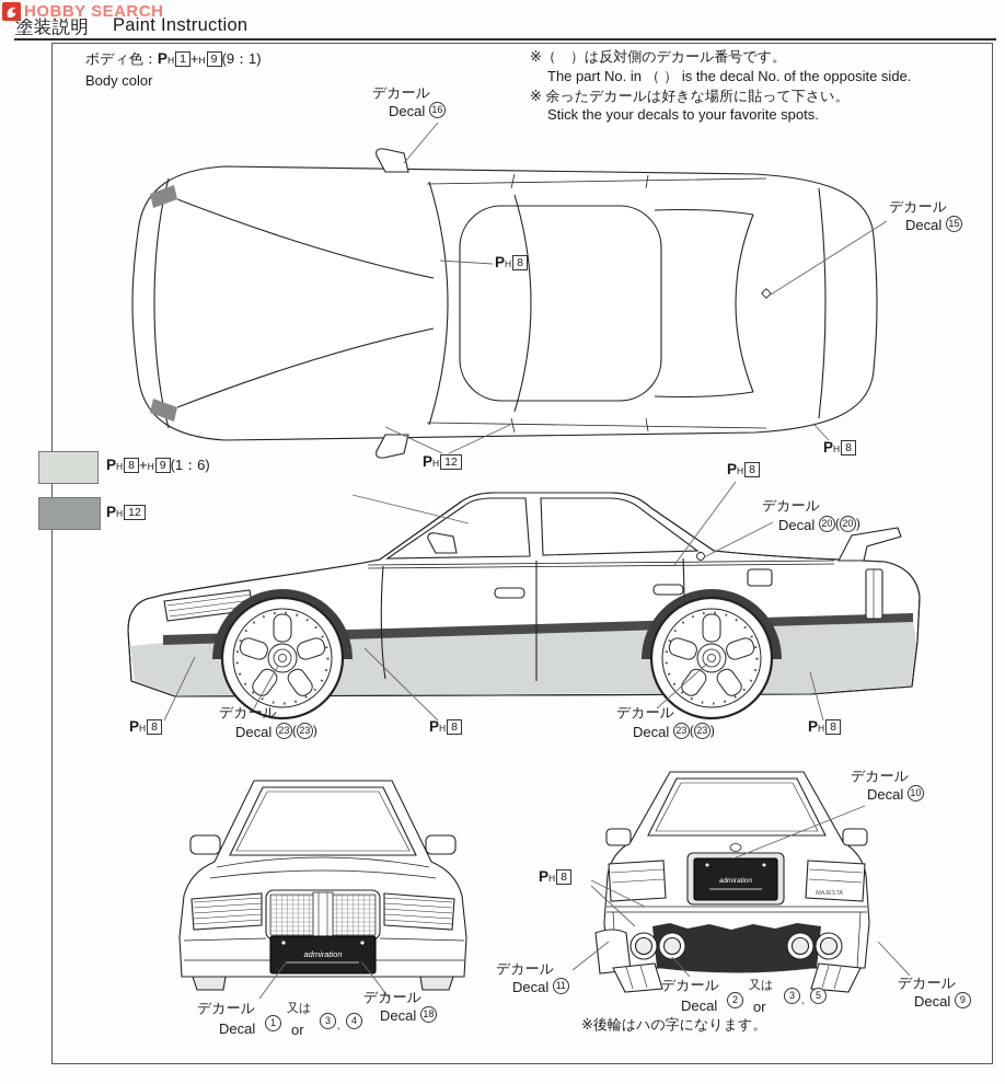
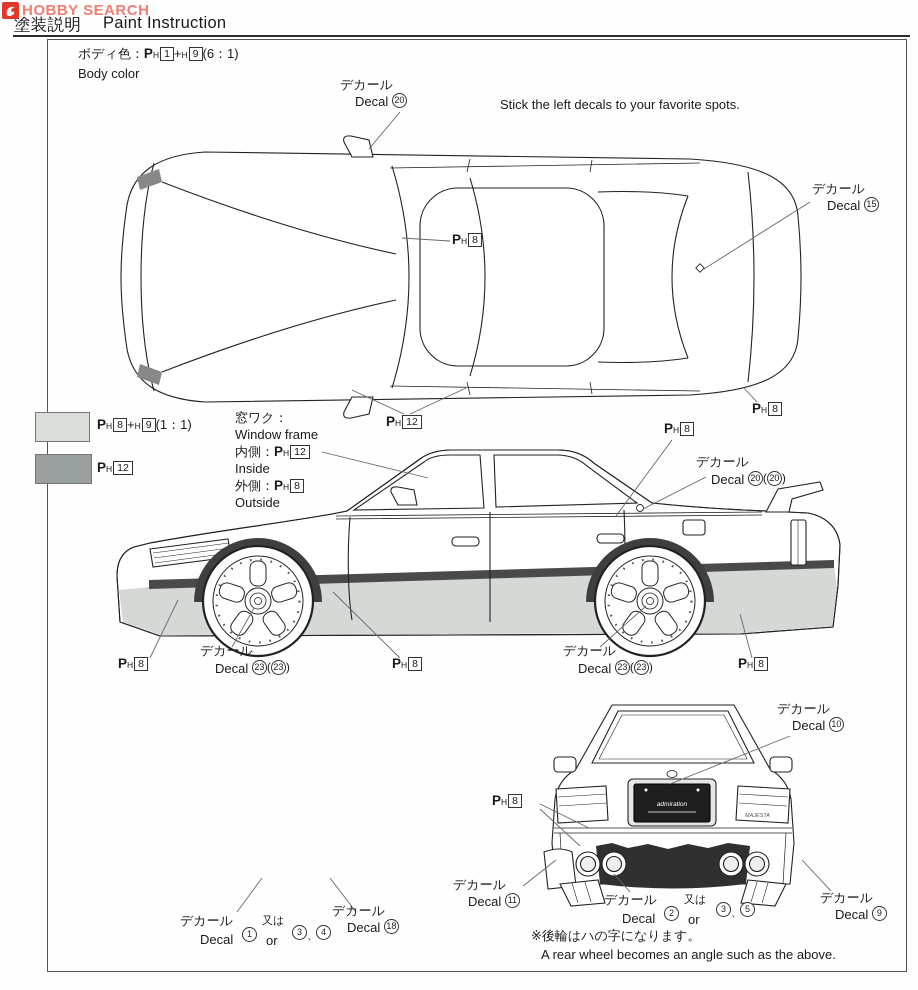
- admiration
  HOBBY SEARCH
  塗装説明
  Paint Instruction
- ボディ色：PH 1 +H 9 (9：1)
+ ボディ色：PH 1 +H 9 (6：1)
  Body color
- ※（ ）は反対側のデカール番号です。
- The part No. in （ ） is the decal No. of the opposite side.
- ※ 余ったデカールは好きな場所に貼って下さい。
- Stick the your decals to your favorite spots.
+ Stick the left decals to your favorite spots.
  デカール
- Decal 16
+ Decal 20
  デカール
  Decal 15
  PH 8
  PH 12
  PH 8
- PH 8 +H 9 (1：6)
+ PH 8 +H 9 (1：1)
  PH 12
+ 窓ワク：
+ Window frame
+ 内側：PH 12
+ Inside
+ 外側：PH 8
+ Outside
  PH 8
  デカール
  Decal 20 ( 20 )
  PH 8
  デカール
  Decal 23 ( 23 )
  PH 8
  デカール
  Decal 23 ( 23 )
  PH 8
  デカール
  Decal 10
  PH 8
  デカール
  Decal 11
  デカール
  Decal 9
  デカール
  Decal
  1
  又は
  or
  3
  、
  4
  デカール
  Decal 18
  デカール
  Decal
  2
  又は
  or
  3
  、
  5
  ※後輪はハの字になります。
+ A rear wheel becomes an angle such as the above.
